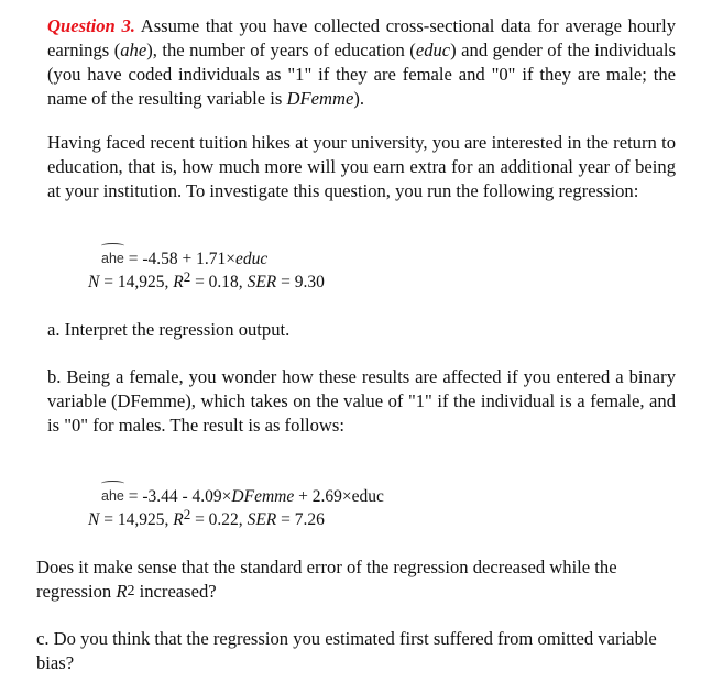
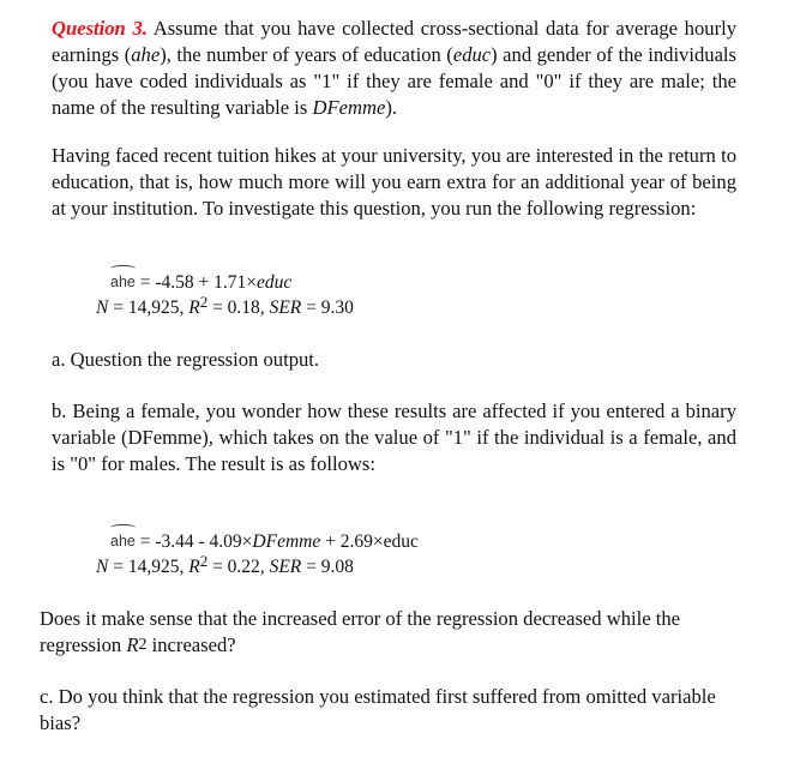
  Question 3. Assume that you have collected cross-sectional data for average hourly earnings (ahe), the number of years of education (educ) and gender of the individuals (you have coded individuals as "1" if they are female and "0" if they are male; the name of the resulting variable is DFemme).
  Having faced recent tuition hikes at your university, you are interested in the return to education, that is, how much more will you earn extra for an additional year of being at your institution. To investigate this question, you run the following regression:
  ahe = -4.58 + 1.71×educ
  N = 14,925, R2 = 0.18, SER = 9.30
- a. Interpret the regression output.
+ a. Question the regression output.
  b. Being a female, you wonder how these results are affected if you entered a binary variable (DFemme), which takes on the value of "1" if the individual is a female, and is "0" for males. The result is as follows:
  ahe = -3.44 - 4.09×DFemme + 2.69×educ
- N = 14,925, R2 = 0.22, SER = 7.26
+ N = 14,925, R2 = 0.22, SER = 9.08
- Does it make sense that the standard error of the regression decreased while the regression R2 increased?
+ Does it make sense that the increased error of the regression decreased while the regression R2 increased?
  c. Do you think that the regression you estimated first suffered from omitted variable bias?
